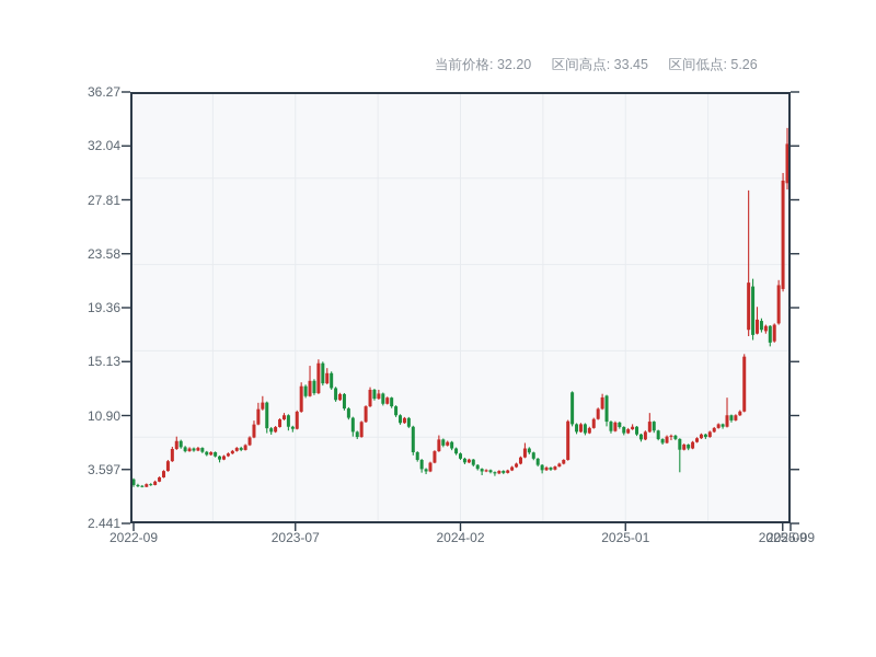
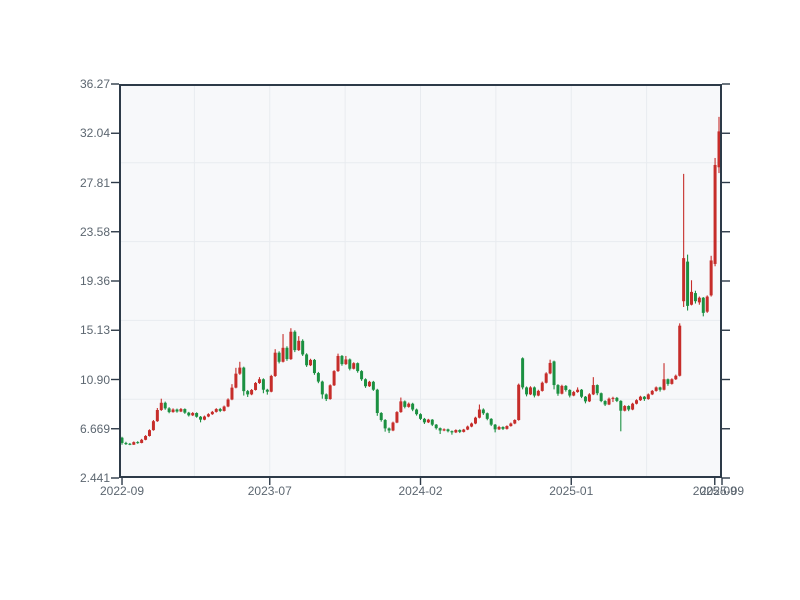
- 当前价格: 32.20 区间高点: 33.45 区间低点: 5.26
  36.27
  32.04
  27.81
  23.58
  19.36
  15.13
  10.90
- 3.597
+ 6.669
  2.441
  2022-09
  2023-07
  2024-02
  2025-01
  2025-09
  2025-09
